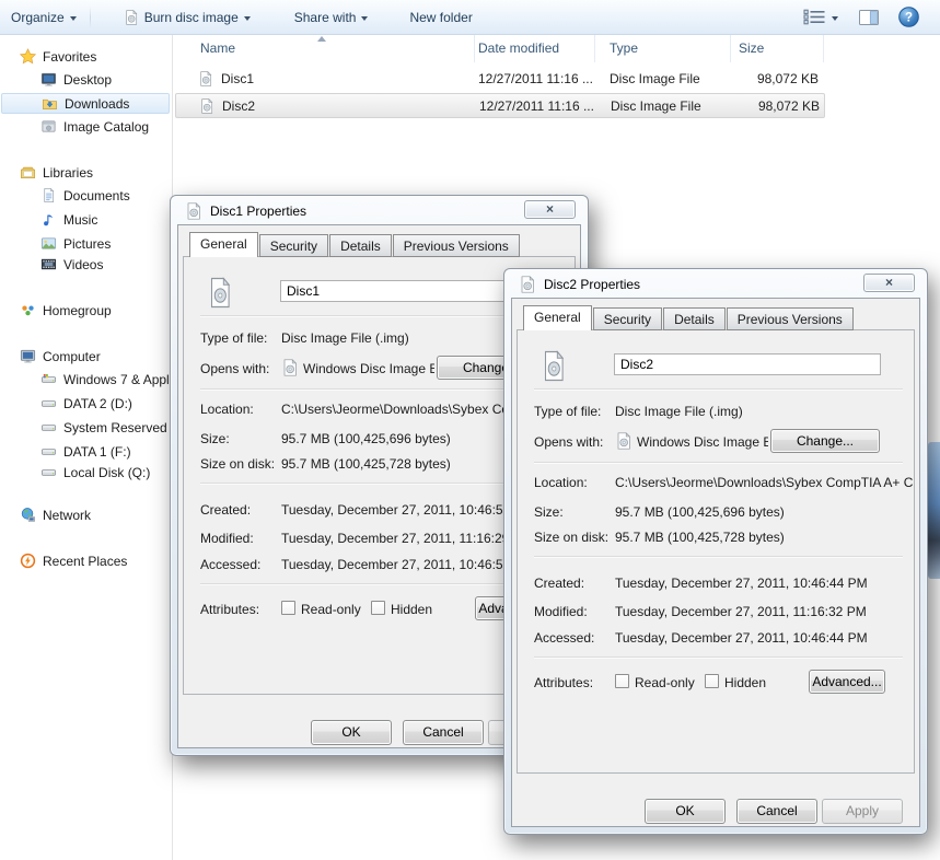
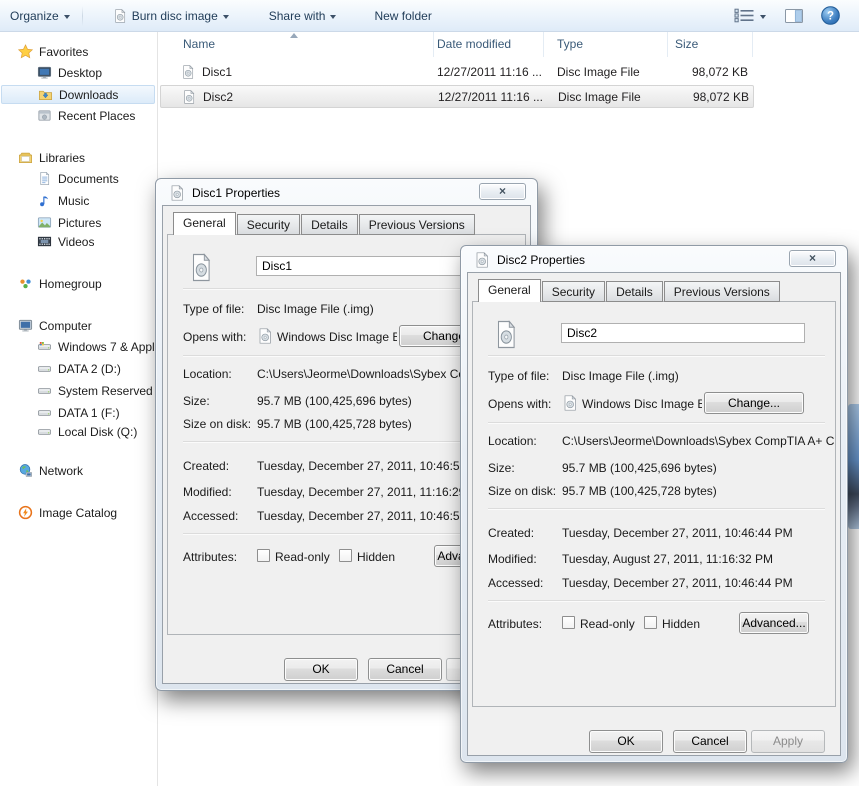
  Organize
  Burn disc image
  Share with
  New folder
  ?
  Name
  Date modified
  Type
  Size
  Disc1
  12/27/2011 11:16 ...
  Disc Image File
  98,072 KB
  Disc2
  12/27/2011 11:16 ...
  Disc Image File
  98,072 KB
  Favorites
  Desktop
  Downloads
- Image Catalog
+ Recent Places
  Libraries
  Documents
  Music
  Pictures
  Videos
  Homegroup
  Computer
  Windows 7 & Appl
  DATA 2 (D:)
  System Reserved
  DATA 1 (F:)
  Local Disk (Q:)
  Network
- Recent Places
+ Image Catalog
  Disc1 Properties
  ×
  General
  Security
  Details
  Previous Versions
  Disc1
  Type of file:
  Disc Image File (.img)
  Opens with:
  Windows Disc Image B
  Location:
  C:\Users\Jeorme\Downloads\Sybex C
  Size:
  95.7 MB (100,425,696 bytes)
  Size on disk:
  95.7 MB (100,425,728 bytes)
  Created:
  Tuesday, December 27, 2011, 10:46:5
  Modified:
  Tuesday, December 27, 2011, 11:16:2
  Accessed:
  Tuesday, December 27, 2011, 10:46:5
  Attributes:
  Read-only
  Hidden
  OK
  Cancel
  Disc2 Properties
  ×
  General
  Security
  Details
  Previous Versions
  Disc2
  Type of file:
  Disc Image File (.img)
  Opens with:
  Windows Disc Image B
  Change...
  Location:
  C:\Users\Jeorme\Downloads\Sybex CompTIA A+ C
  Size:
  95.7 MB (100,425,696 bytes)
  Size on disk:
  95.7 MB (100,425,728 bytes)
  Created:
  Tuesday, December 27, 2011, 10:46:44 PM
  Modified:
- Tuesday, December 27, 2011, 11:16:32 PM
+ Tuesday, August 27, 2011, 11:16:32 PM
  Accessed:
  Tuesday, December 27, 2011, 10:46:44 PM
  Attributes:
  Read-only
  Hidden
  Advanced...
  OK
  Cancel
  Apply
